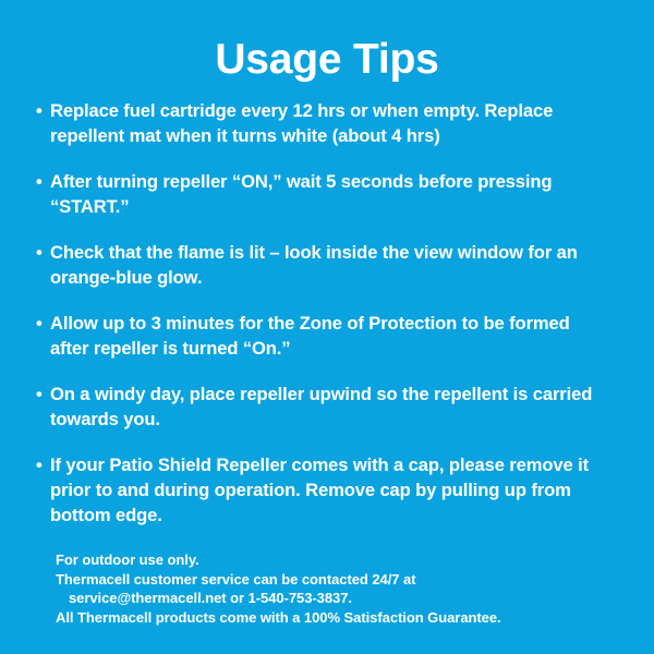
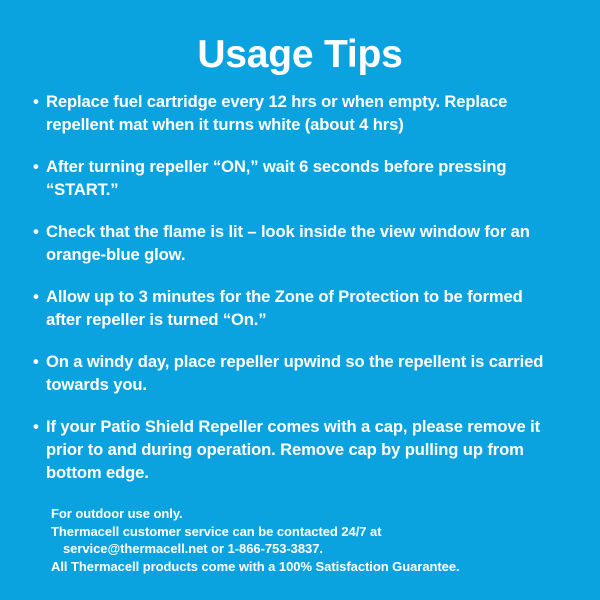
  Usage Tips
  •
  Replace fuel cartridge every 12 hrs or when empty. Replace repellent mat when it turns white (about 4 hrs)
  •
- After turning repeller “ON,” wait 5 seconds before pressing “START.”
+ After turning repeller “ON,” wait 6 seconds before pressing “START.”
  •
  Check that the flame is lit – look inside the view window for an orange-blue glow.
  •
  Allow up to 3 minutes for the Zone of Protection to be formed after repeller is turned “On.”
  •
  On a windy day, place repeller upwind so the repellent is carried towards you.
  •
  If your Patio Shield Repeller comes with a cap, please remove it prior to and during operation. Remove cap by pulling up from bottom edge.
  For outdoor use only.
  Thermacell customer service can be contacted 24/7 at
- service@thermacell.net or 1-540-753-3837.
+ service@thermacell.net or 1-866-753-3837.
  All Thermacell products come with a 100% Satisfaction Guarantee.
